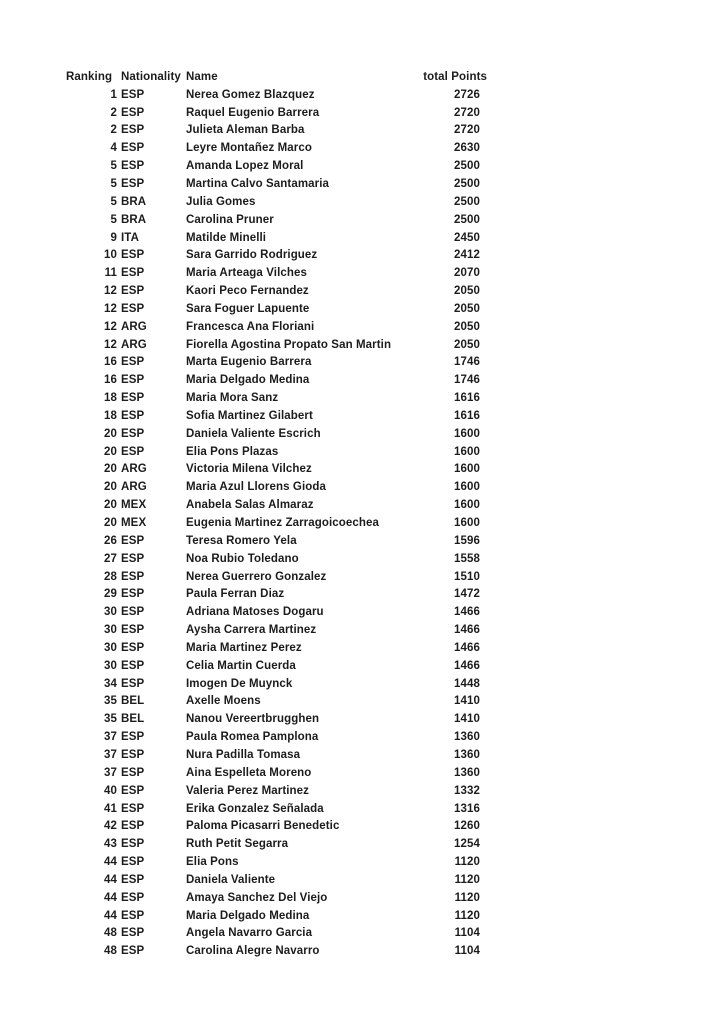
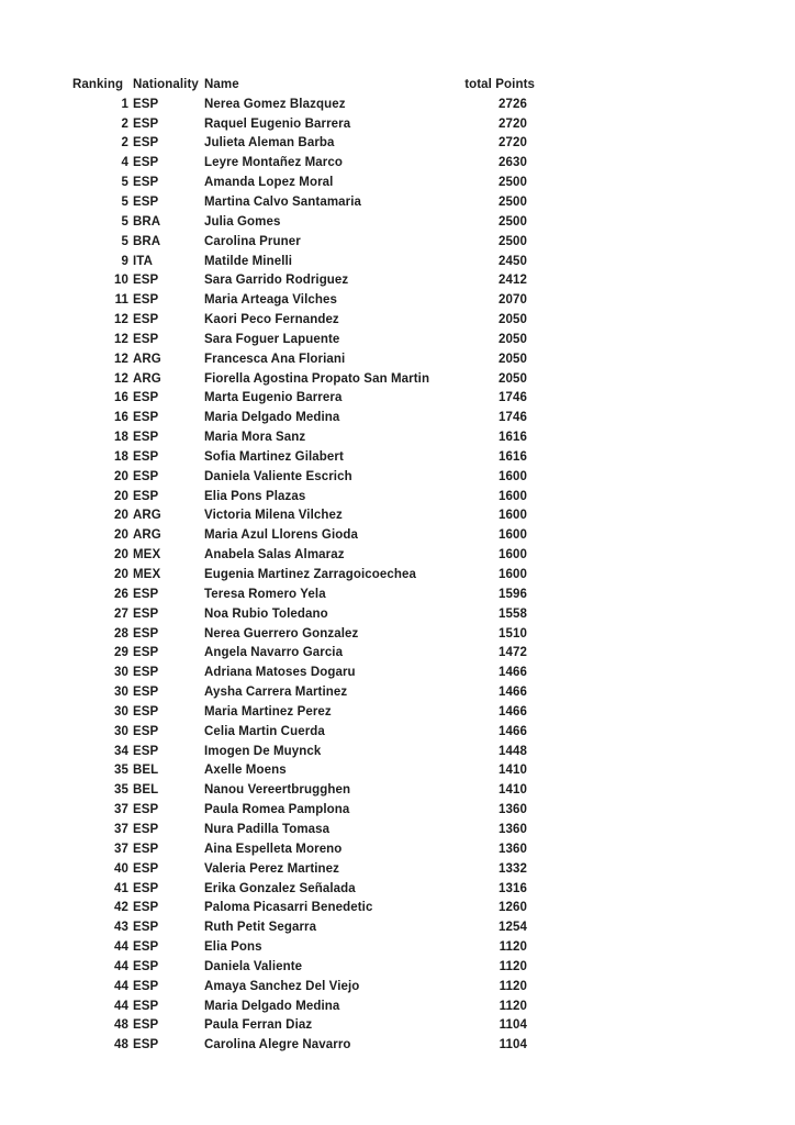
  Ranking
  Nationality
  Name
  total Points
  1
  ESP
  Nerea Gomez Blazquez
  2726
  2
  ESP
  Raquel Eugenio Barrera
  2720
  2
  ESP
  Julieta Aleman Barba
  2720
  4
  ESP
  Leyre Montañez Marco
  2630
  5
  ESP
  Amanda Lopez Moral
  2500
  5
  ESP
  Martina Calvo Santamaria
  2500
  5
  BRA
  Julia Gomes
  2500
  5
  BRA
  Carolina Pruner
  2500
  9
  ITA
  Matilde Minelli
  2450
  10
  ESP
  Sara Garrido Rodriguez
  2412
  11
  ESP
  Maria Arteaga Vilches
  2070
  12
  ESP
  Kaori Peco Fernandez
  2050
  12
  ESP
  Sara Foguer Lapuente
  2050
  12
  ARG
  Francesca Ana Floriani
  2050
  12
  ARG
  Fiorella Agostina Propato San Martin
  2050
  16
  ESP
  Marta Eugenio Barrera
  1746
  16
  ESP
  Maria Delgado Medina
  1746
  18
  ESP
  Maria Mora Sanz
  1616
  18
  ESP
  Sofia Martinez Gilabert
  1616
  20
  ESP
  Daniela Valiente Escrich
  1600
  20
  ESP
  Elia Pons Plazas
  1600
  20
  ARG
  Victoria Milena Vilchez
  1600
  20
  ARG
  Maria Azul Llorens Gioda
  1600
  20
  MEX
  Anabela Salas Almaraz
  1600
  20
  MEX
  Eugenia Martinez Zarragoicoechea
  1600
  26
  ESP
  Teresa Romero Yela
  1596
  27
  ESP
  Noa Rubio Toledano
  1558
  28
  ESP
  Nerea Guerrero Gonzalez
  1510
  29
  ESP
- Paula Ferran Diaz
+ Angela Navarro Garcia
  1472
  30
  ESP
  Adriana Matoses Dogaru
  1466
  30
  ESP
  Aysha Carrera Martinez
  1466
  30
  ESP
  Maria Martinez Perez
  1466
  30
  ESP
  Celia Martin Cuerda
  1466
  34
  ESP
  Imogen De Muynck
  1448
  35
  BEL
  Axelle Moens
  1410
  35
  BEL
  Nanou Vereertbrugghen
  1410
  37
  ESP
  Paula Romea Pamplona
  1360
  37
  ESP
  Nura Padilla Tomasa
  1360
  37
  ESP
  Aina Espelleta Moreno
  1360
  40
  ESP
  Valeria Perez Martinez
  1332
  41
  ESP
  Erika Gonzalez Señalada
  1316
  42
  ESP
  Paloma Picasarri Benedetic
  1260
  43
  ESP
  Ruth Petit Segarra
  1254
  44
  ESP
  Elia Pons
  1120
  44
  ESP
  Daniela Valiente
  1120
  44
  ESP
  Amaya Sanchez Del Viejo
  1120
  44
  ESP
  Maria Delgado Medina
  1120
  48
  ESP
- Angela Navarro Garcia
+ Paula Ferran Diaz
  1104
  48
  ESP
  Carolina Alegre Navarro
  1104
